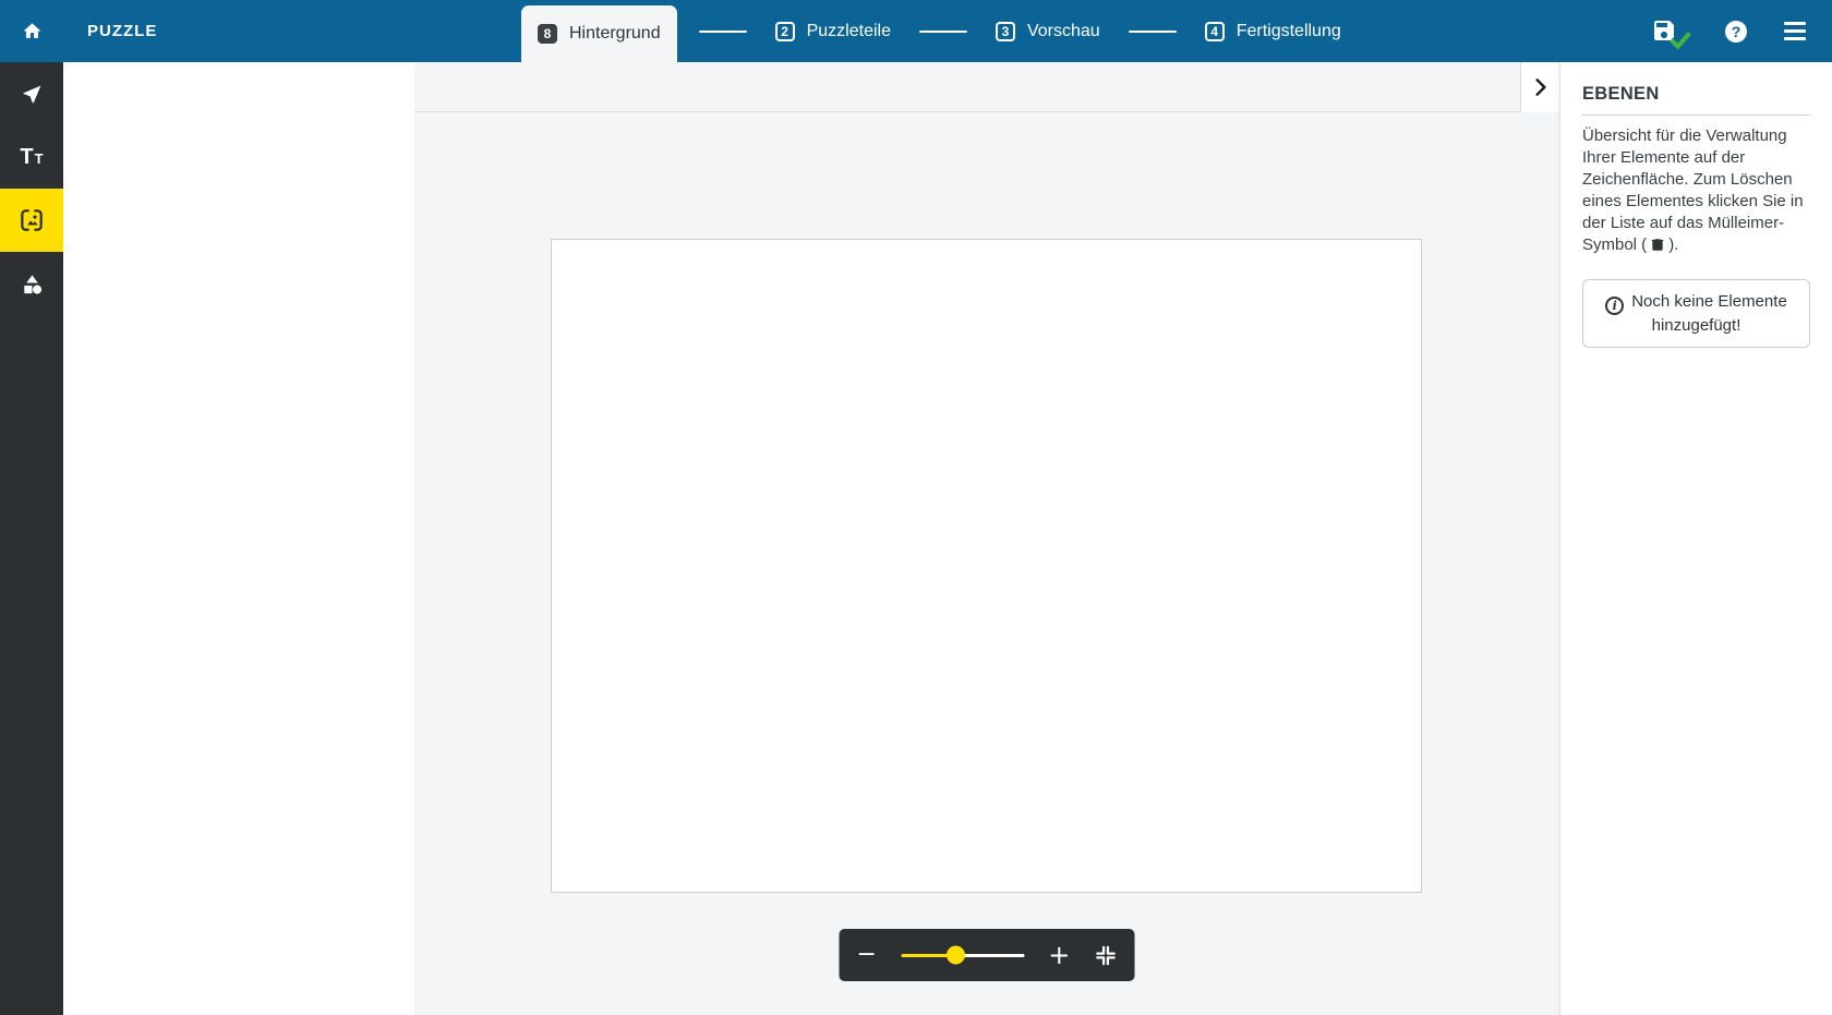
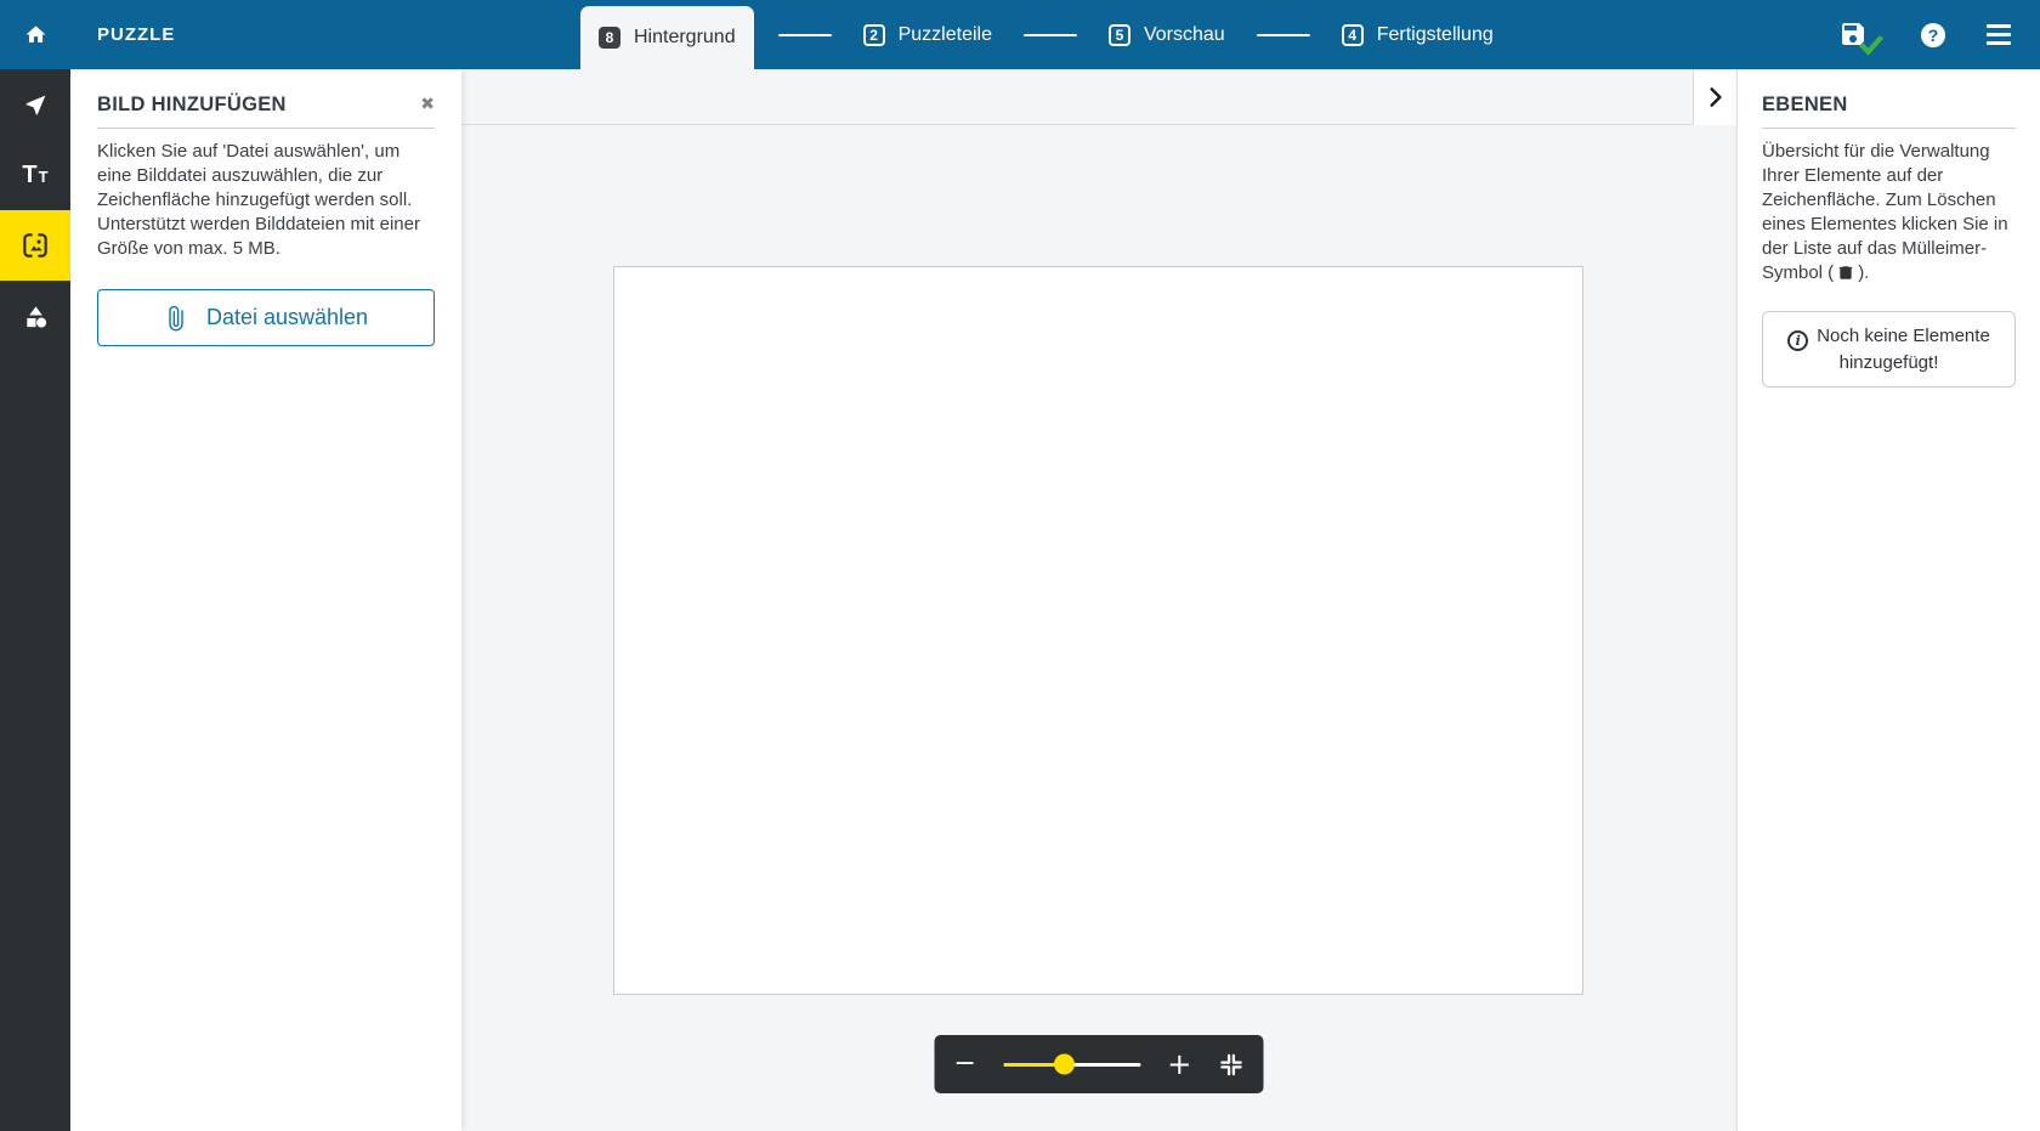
  PUZZLE
  8
  Hintergrund
  2
  Puzzleteile
- 3
+ 5
  Vorschau
  4
  Fertigstellung
  ?
  T
  T
+ BILD HINZUFÜGEN
+ ✖
+ Klicken Sie auf 'Datei auswählen', um eine Bilddatei auszuwählen, die zur Zeichenfläche hinzugefügt werden soll. Unterstützt werden Bilddateien mit einer Größe von max. 5 MB.
+ Datei auswählen
  −
  +
  EBENEN
  Übersicht für die Verwaltung Ihrer Elemente auf der Zeichenfläche. Zum Löschen eines Elementes klicken Sie in der Liste auf das Mülleimer-Symbol ( ).
  i Noch keine Elemente hinzugefügt!
